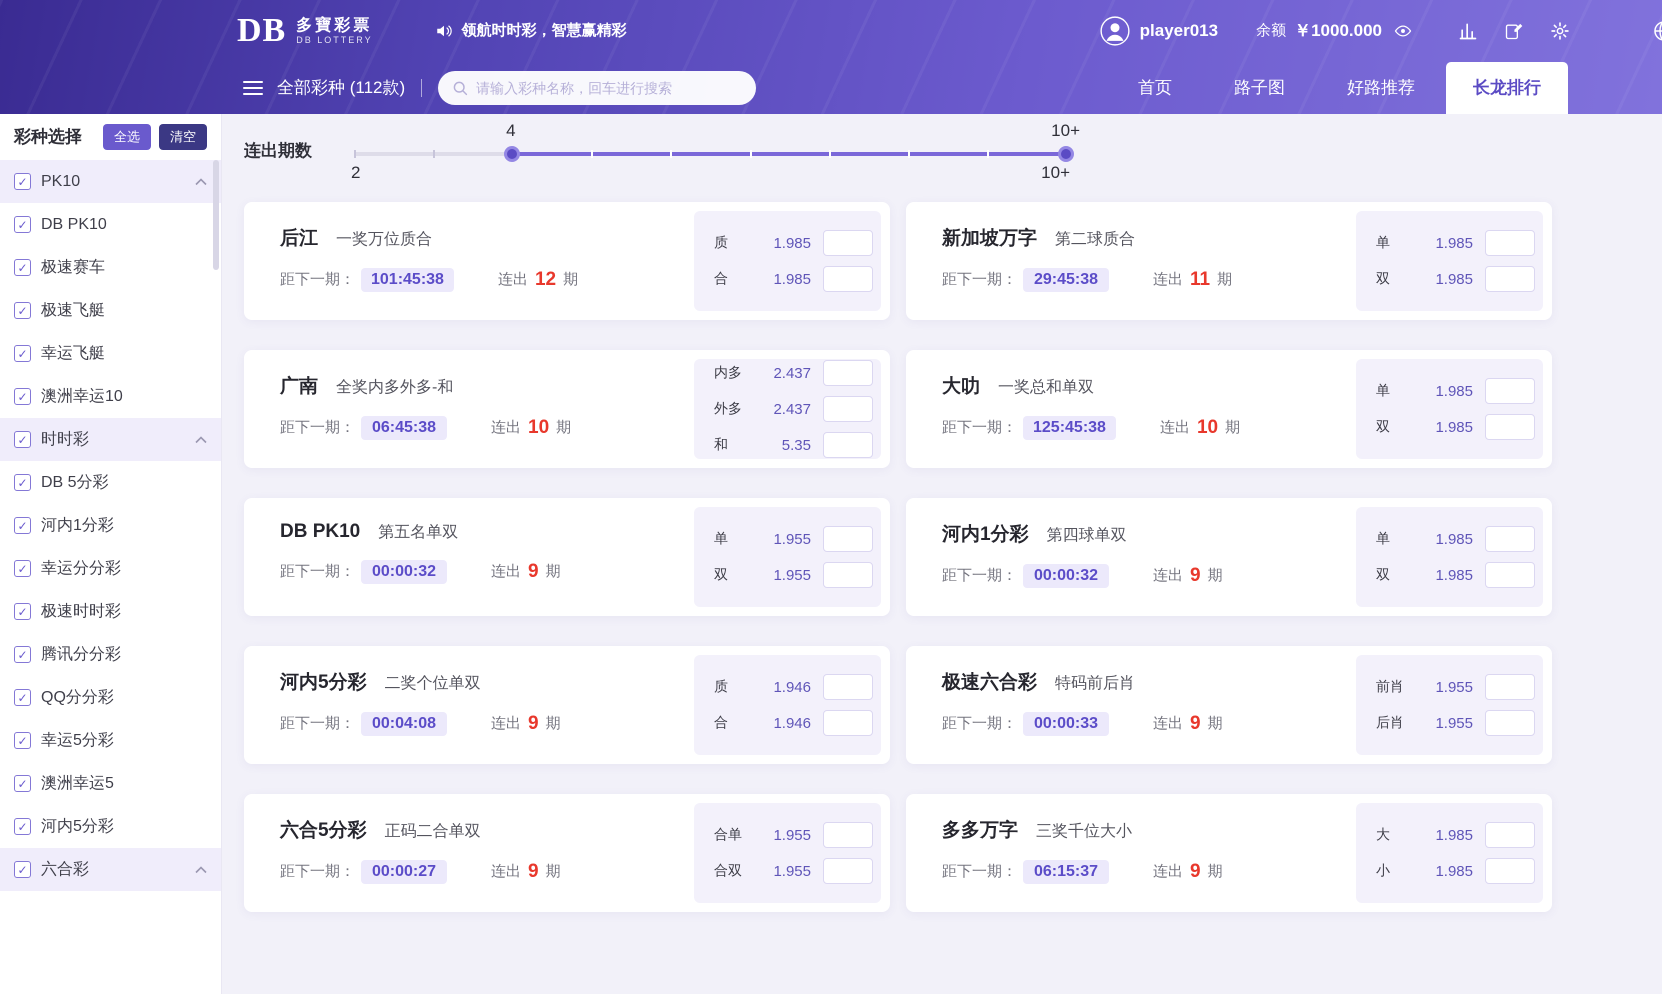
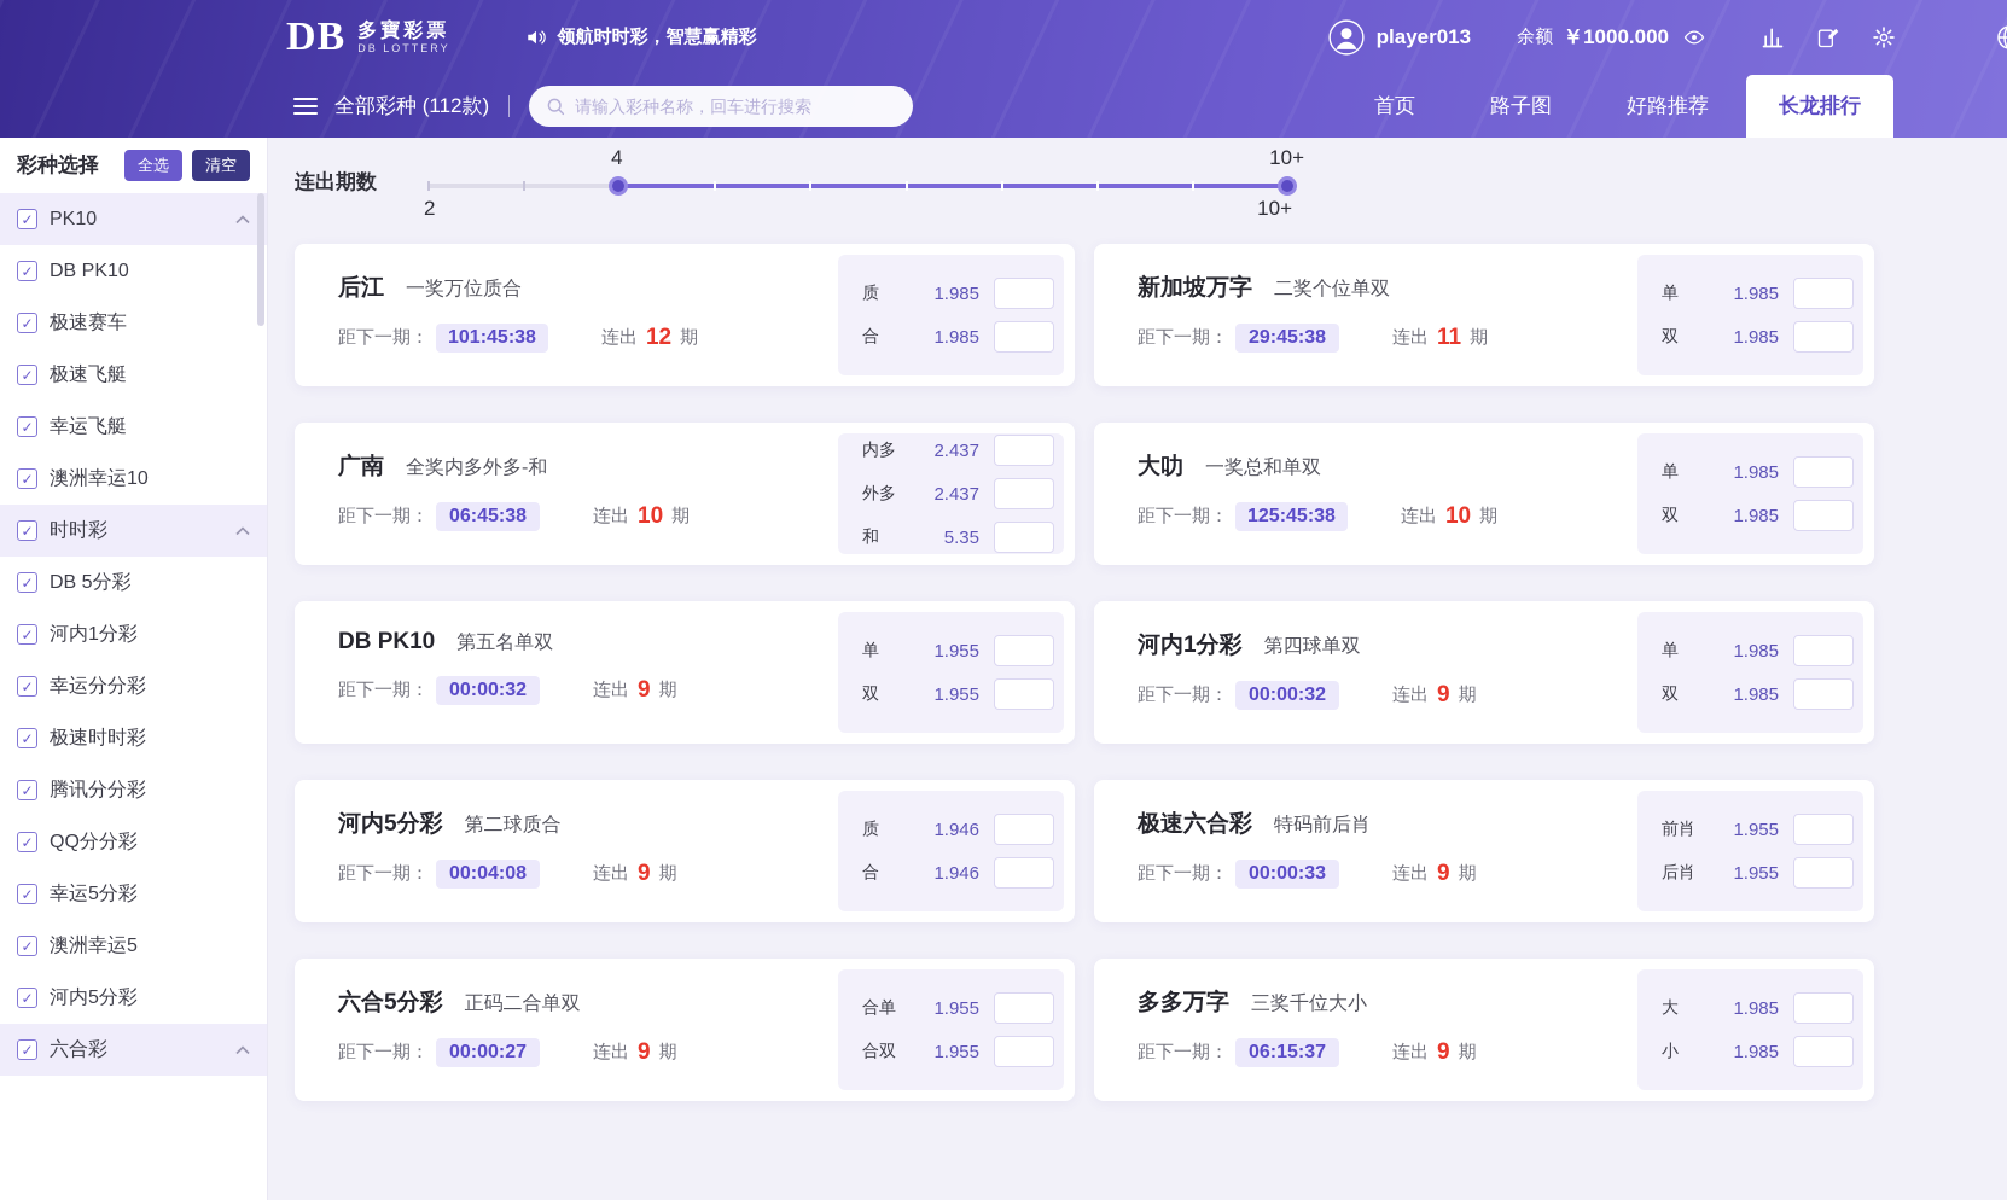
  DB
  多寶彩票
  DB LOTTERY
  领航时时彩，智慧赢精彩
  player013
  余额
  ￥1000.000
  全部彩种 (112款)
  请输入彩种名称，回车进行搜索
  首页
  路子图
  好路推荐
  长龙排行
  彩种选择
  全选
  清空
  ✓
  PK10
  ✓
  DB PK10
  ✓
  极速赛车
  ✓
  极速飞艇
  ✓
  幸运飞艇
  ✓
  澳洲幸运10
  ✓
  时时彩
  ✓
  DB 5分彩
  ✓
  河内1分彩
  ✓
  幸运分分彩
  ✓
  极速时时彩
  ✓
  腾讯分分彩
  ✓
  QQ分分彩
  ✓
  幸运5分彩
  ✓
  澳洲幸运5
  ✓
  河内5分彩
  ✓
  六合彩
  连出期数
  4
  10+
  2
  10+
  后江
  一奖万位质合
  距下一期：
  101:45:38
  连出
  12
  期
  质
  1.985
  合
  1.985
  新加坡万字
- 第二球质合
+ 二奖个位单双
  距下一期：
  29:45:38
  连出
  11
  期
  单
  1.985
  双
  1.985
  广南
  全奖内多外多-和
  距下一期：
  06:45:38
  连出
  10
  期
  内多
  2.437
  外多
  2.437
  和
  5.35
  大叻
  一奖总和单双
  距下一期：
  125:45:38
  连出
  10
  期
  单
  1.985
  双
  1.985
  DB PK10
  第五名单双
  距下一期：
  00:00:32
  连出
  9
  期
  单
  1.955
  双
  1.955
  河内1分彩
  第四球单双
  距下一期：
  00:00:32
  连出
  9
  期
  单
  1.985
  双
  1.985
  河内5分彩
- 二奖个位单双
+ 第二球质合
  距下一期：
  00:04:08
  连出
  9
  期
  质
  1.946
  合
  1.946
  极速六合彩
  特码前后肖
  距下一期：
  00:00:33
  连出
  9
  期
  前肖
  1.955
  后肖
  1.955
  六合5分彩
  正码二合单双
  距下一期：
  00:00:27
  连出
  9
  期
  合单
  1.955
  合双
  1.955
  多多万字
  三奖千位大小
  距下一期：
  06:15:37
  连出
  9
  期
  大
  1.985
  小
  1.985
